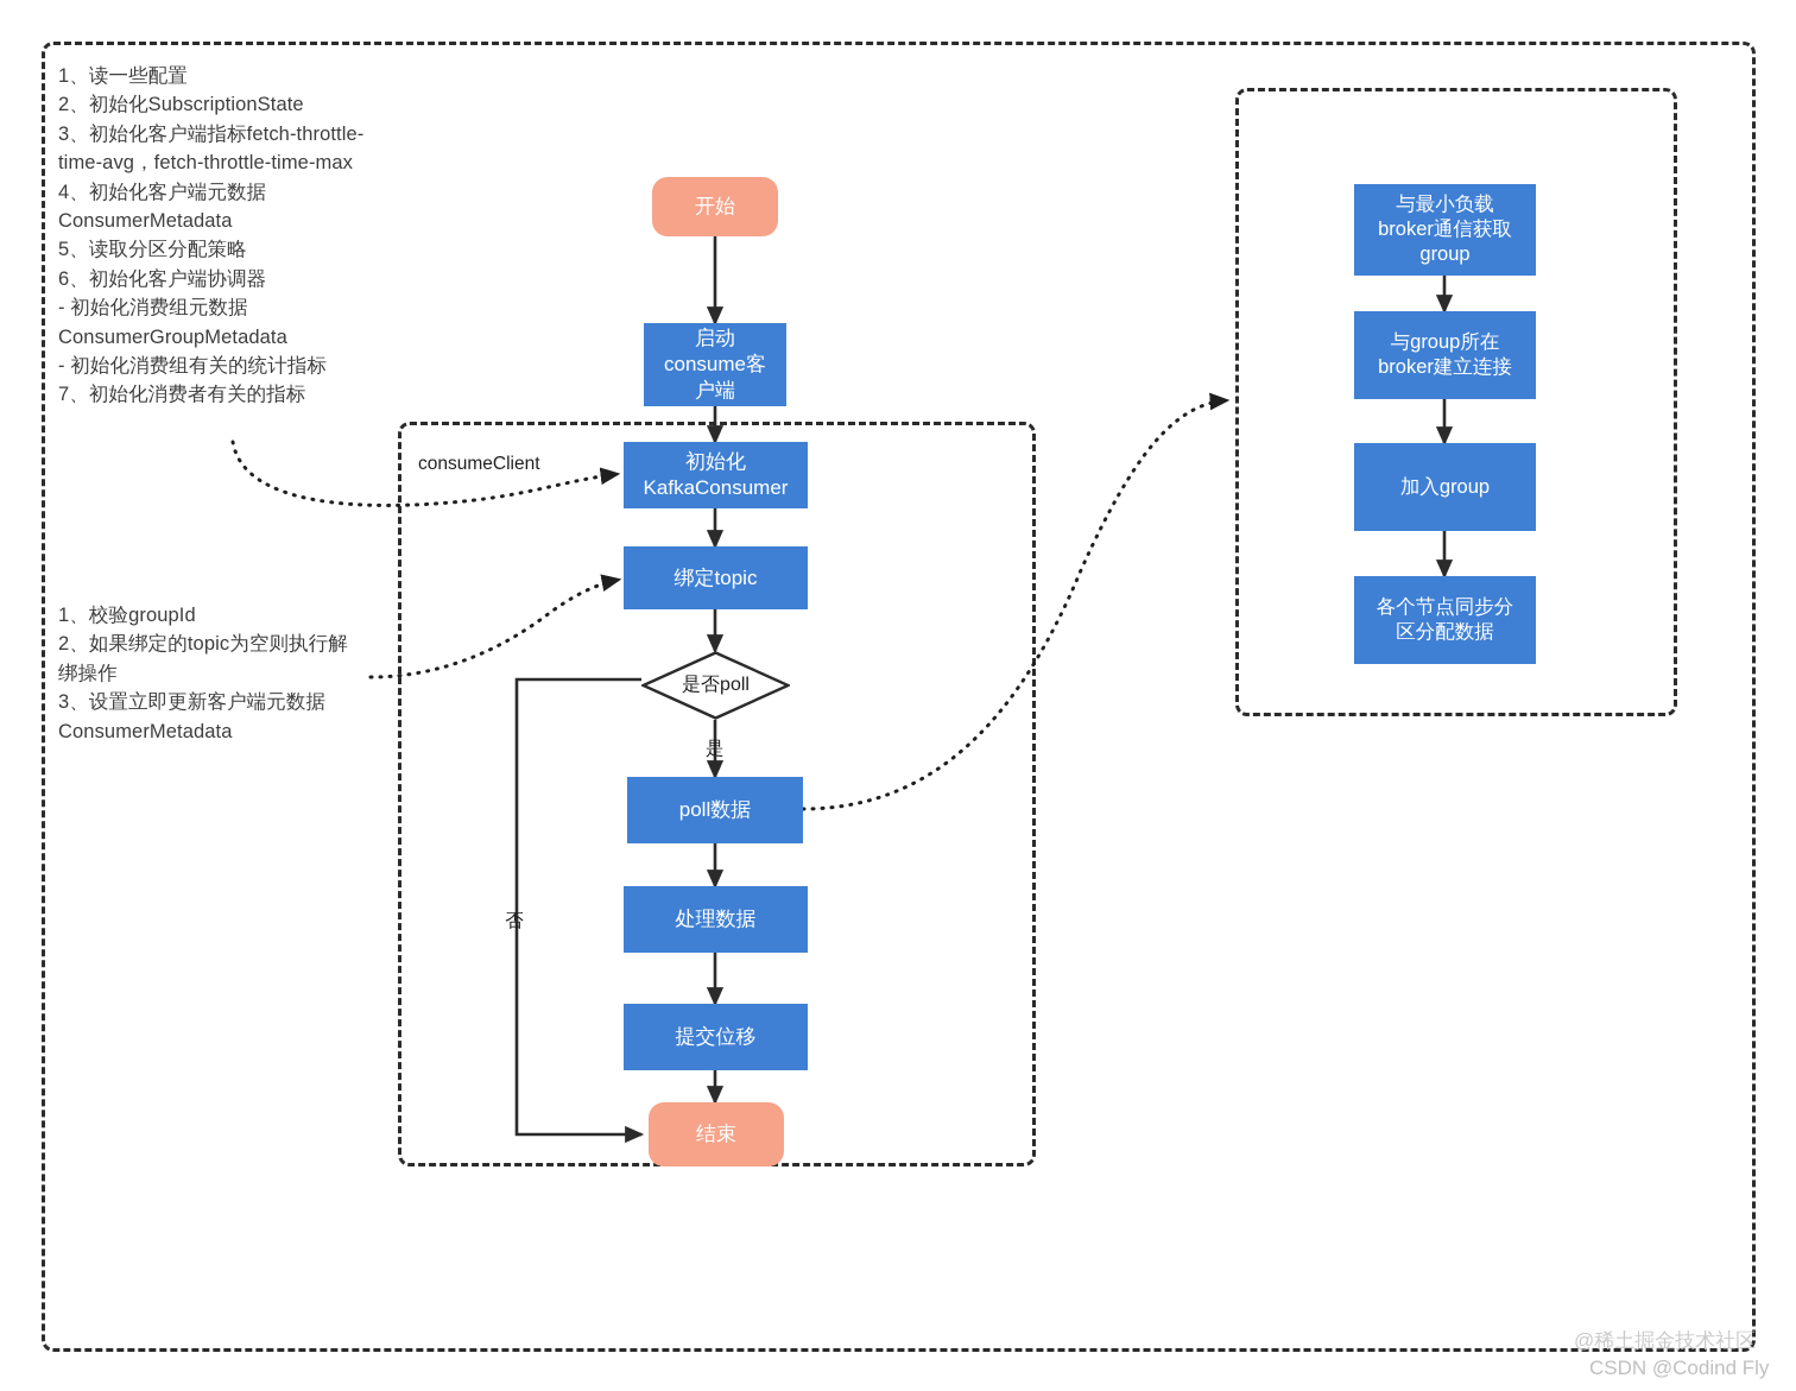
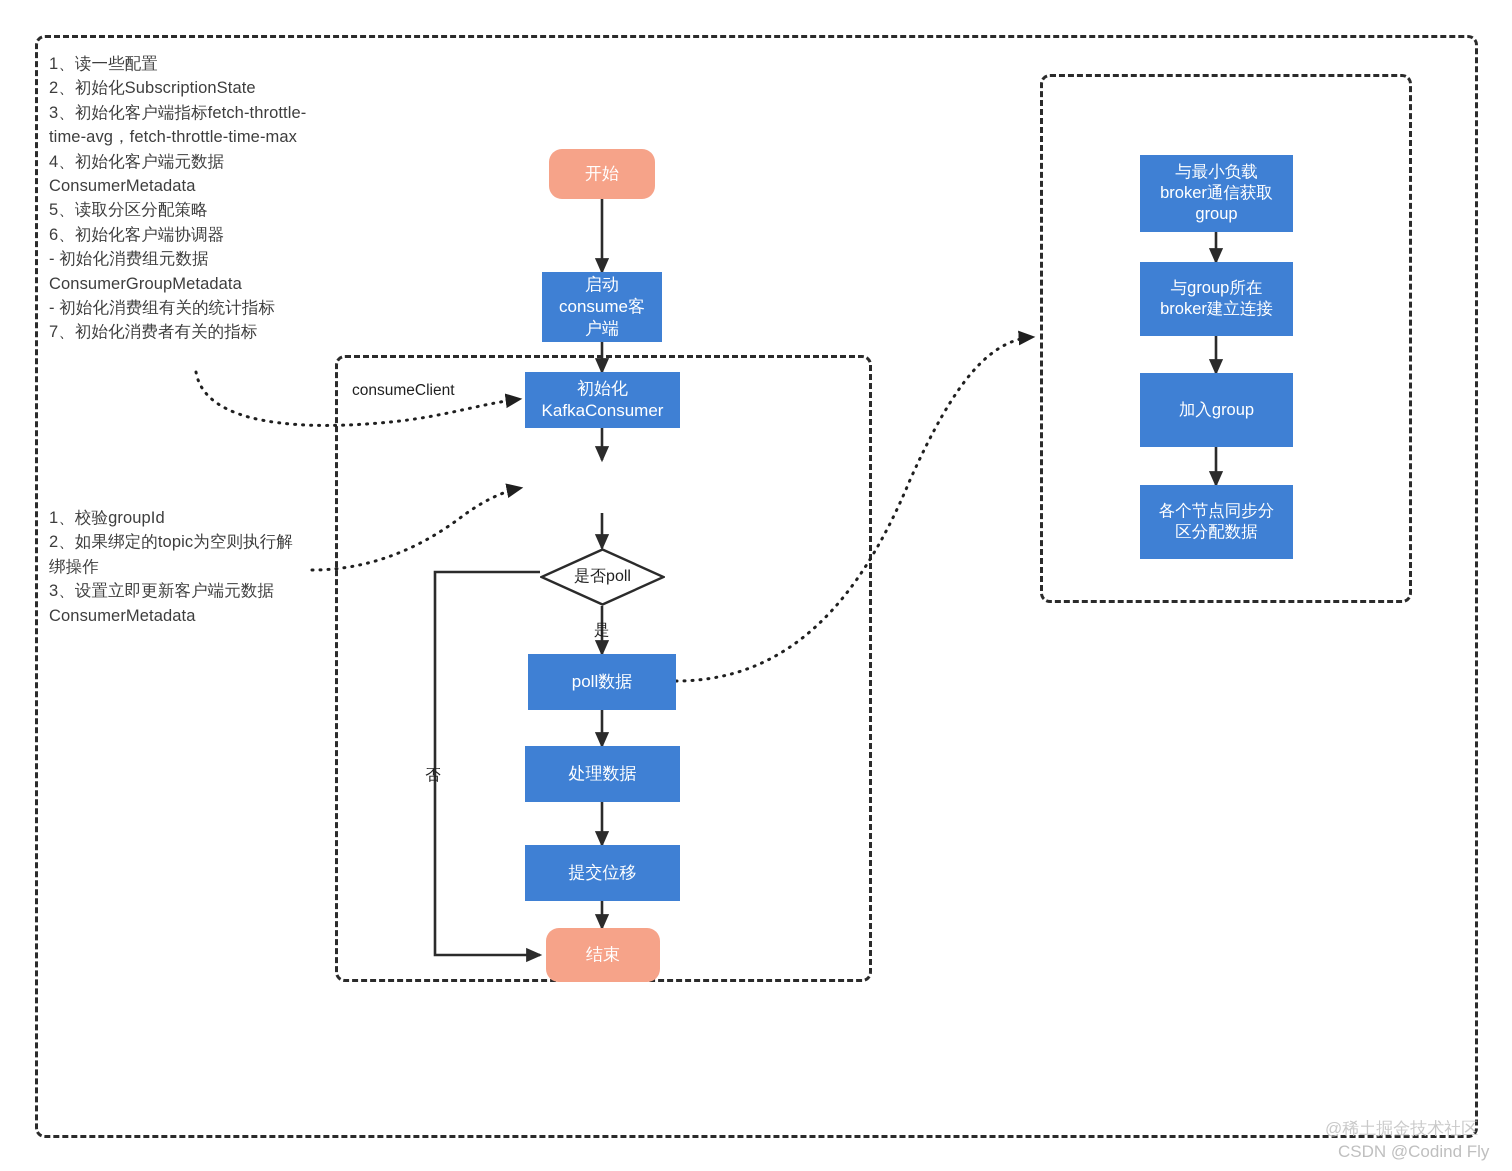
  1、读一些配置
  2、初始化SubscriptionState
  3、初始化客户端指标fetch-throttle-
  time-avg，fetch-throttle-time-max
  4、初始化客户端元数据
  ConsumerMetadata
  5、读取分区分配策略
  6、初始化客户端协调器
  - 初始化消费组元数据
  ConsumerGroupMetadata
  - 初始化消费组有关的统计指标
  7、初始化消费者有关的指标
  1、校验groupId
  2、如果绑定的topic为空则执行解
  绑操作
  3、设置立即更新客户端元数据
  ConsumerMetadata
  开始
  启动
  consume客
  户端
  初始化
  KafkaConsumer
- 绑定topic
  是否poll
  poll数据
  处理数据
  提交位移
  结束
  consumeClient
  是
  与最小负载
  broker通信获取
  group
  与group所在
  broker建立连接
  加入group
  各个节点同步分
  区分配数据
  @稀土掘金技术社区
  CSDN @Codind Fly
